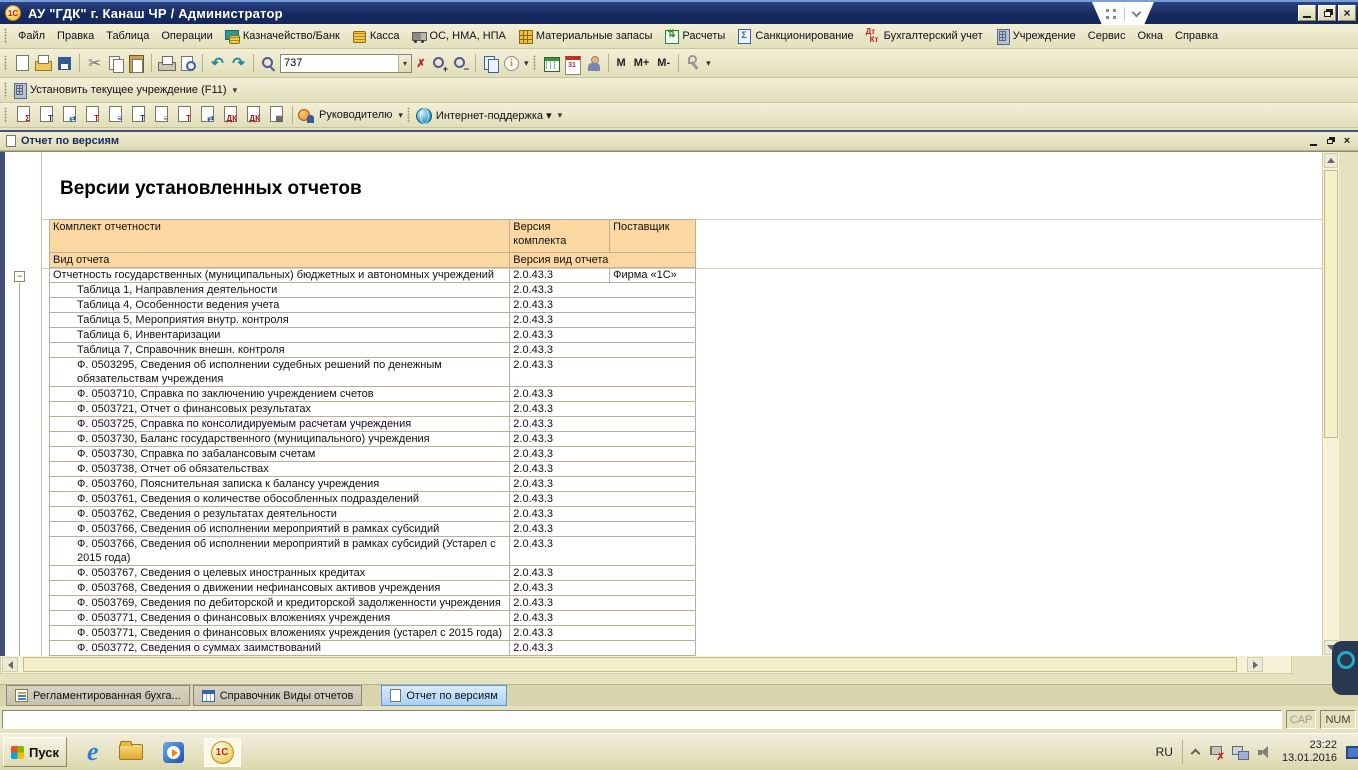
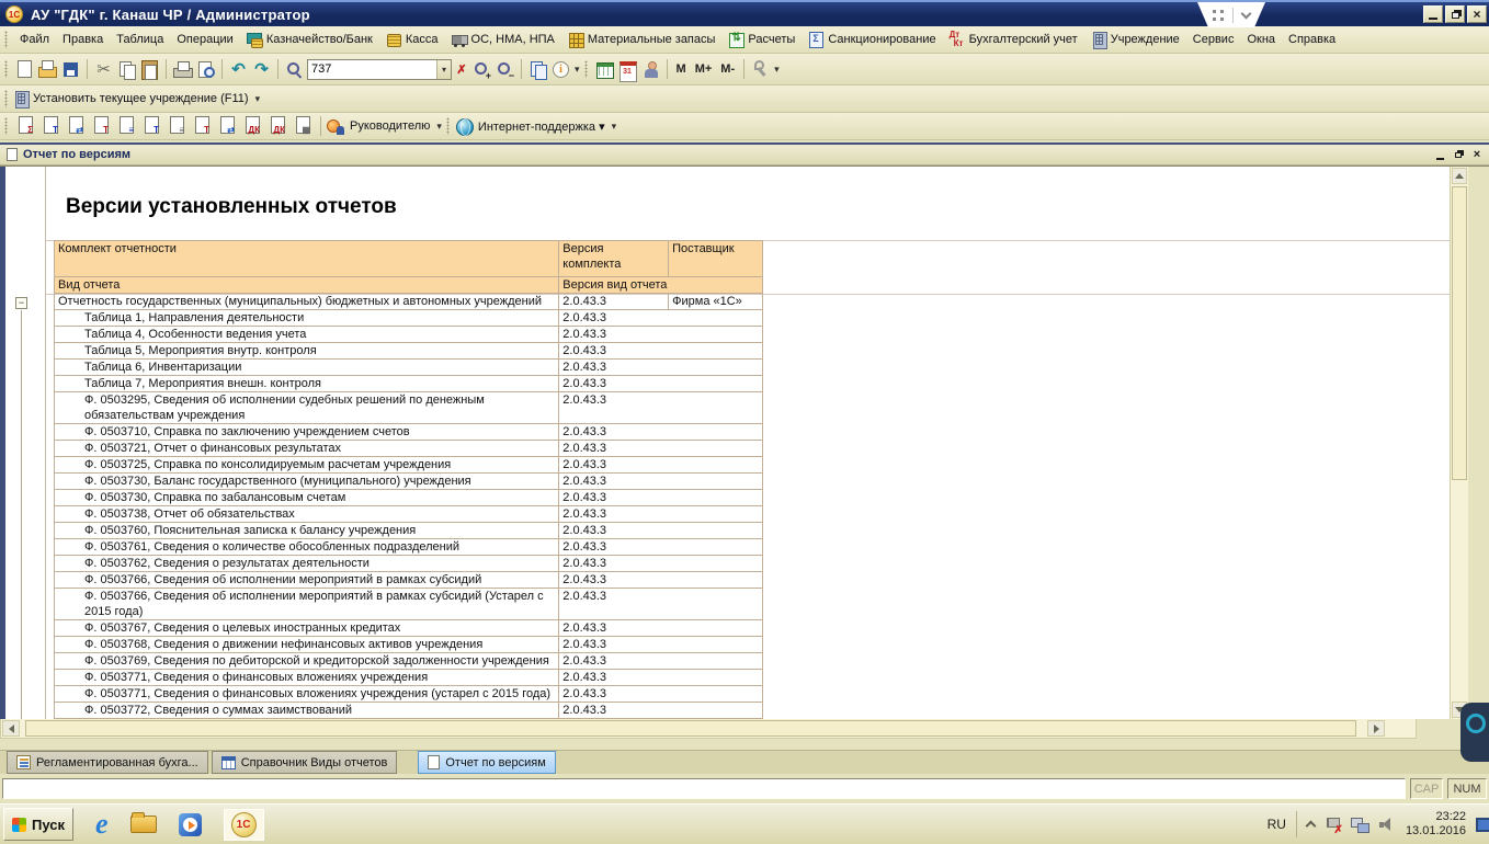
  1С
  АУ "ГДК" г. Канаш ЧР / Администратор
  ×
  Файл
  Правка
  Таблица
  Операции
  Казначейство/Банк
  Касса
  ОС, НМА, НПА
  Материальные запасы
  Расчеты
  Санкционирование
  Бухгалтерский учет
  Учреждение
  Сервис
  Окна
  Справка
  737
  ✗
  M
  M+
  M-
  Установить текущее учреждение (F11)
  Σ
  Т
  ⇄
  Т
  ≡
  Т
  ≡
  Т
  ⇄
  ДК
  ДК
  ▦
  Руководителю
  Интернет-поддержка ▾
  Отчет по версиям
  ×
  −
  Версии установленных отчетов
  Комплект отчетности
  Версия комплекта
  Поставщик
  Вид отчета
  Версия вид отчета
  Отчетность государственных (муниципальных) бюджетных и автономных учреждений
  2.0.43.3
  Фирма «1С»
  Таблица 1, Направления деятельности
  2.0.43.3
  Таблица 4, Особенности ведения учета
  2.0.43.3
  Таблица 5, Мероприятия внутр. контроля
  2.0.43.3
  Таблица 6, Инвентаризации
  2.0.43.3
- Таблица 7, Справочник внешн. контроля
+ Таблица 7, Мероприятия внешн. контроля
  2.0.43.3
  Ф. 0503295, Сведения об исполнении судебных решений по денежным обязательствам учреждения
  2.0.43.3
  Ф. 0503710, Справка по заключению учреждением счетов
  2.0.43.3
  Ф. 0503721, Отчет о финансовых результатах
  2.0.43.3
  Ф. 0503725, Справка по консолидируемым расчетам учреждения
  2.0.43.3
  Ф. 0503730, Баланс государственного (муниципального) учреждения
  2.0.43.3
  Ф. 0503730, Справка по забалансовым счетам
  2.0.43.3
  Ф. 0503738, Отчет об обязательствах
  2.0.43.3
  Ф. 0503760, Пояснительная записка к балансу учреждения
  2.0.43.3
  Ф. 0503761, Сведения о количестве обособленных подразделений
  2.0.43.3
  Ф. 0503762, Сведения о результатах деятельности
  2.0.43.3
  Ф. 0503766, Сведения об исполнении мероприятий в рамках субсидий
  2.0.43.3
  Ф. 0503766, Сведения об исполнении мероприятий в рамках субсидий (Устарел с 2015 года)
  2.0.43.3
  Ф. 0503767, Сведения о целевых иностранных кредитах
  2.0.43.3
  Ф. 0503768, Сведения о движении нефинансовых активов учреждения
  2.0.43.3
  Ф. 0503769, Сведения по дебиторской и кредиторской задолженности учреждения
  2.0.43.3
  Ф. 0503771, Сведения о финансовых вложениях учреждения
  2.0.43.3
  Ф. 0503771, Сведения о финансовых вложениях учреждения (устарел с 2015 года)
  2.0.43.3
  Ф. 0503772, Сведения о суммах заимствований
  2.0.43.3
  Регламентированная бухга...
  Справочник Виды отчетов
  Отчет по версиям
  CAP
  NUM
  Пуск
  e
  1С
  RU
  23:22
  13.01.2016
